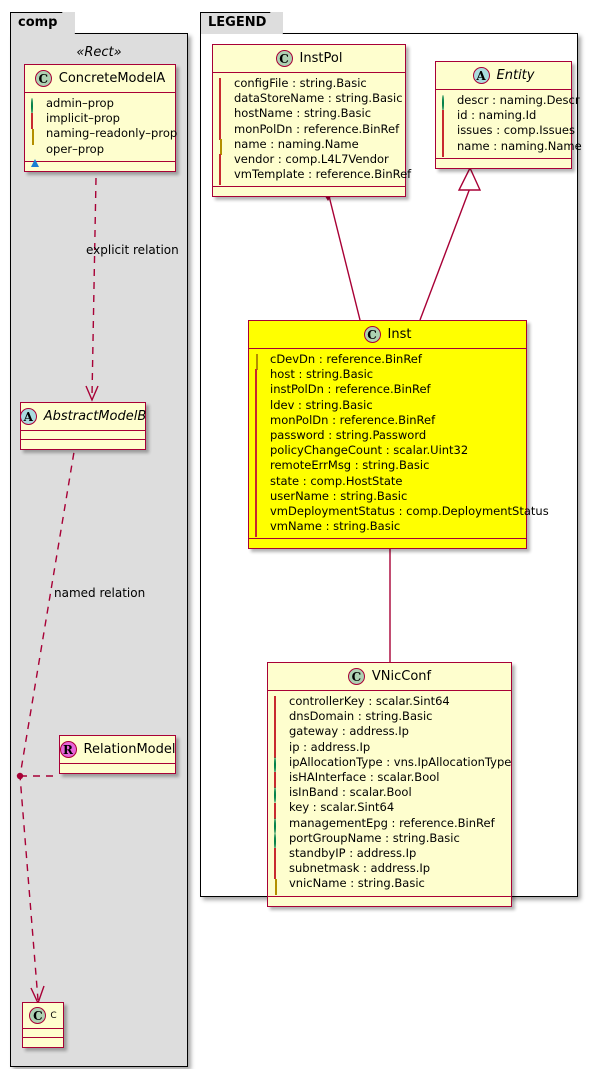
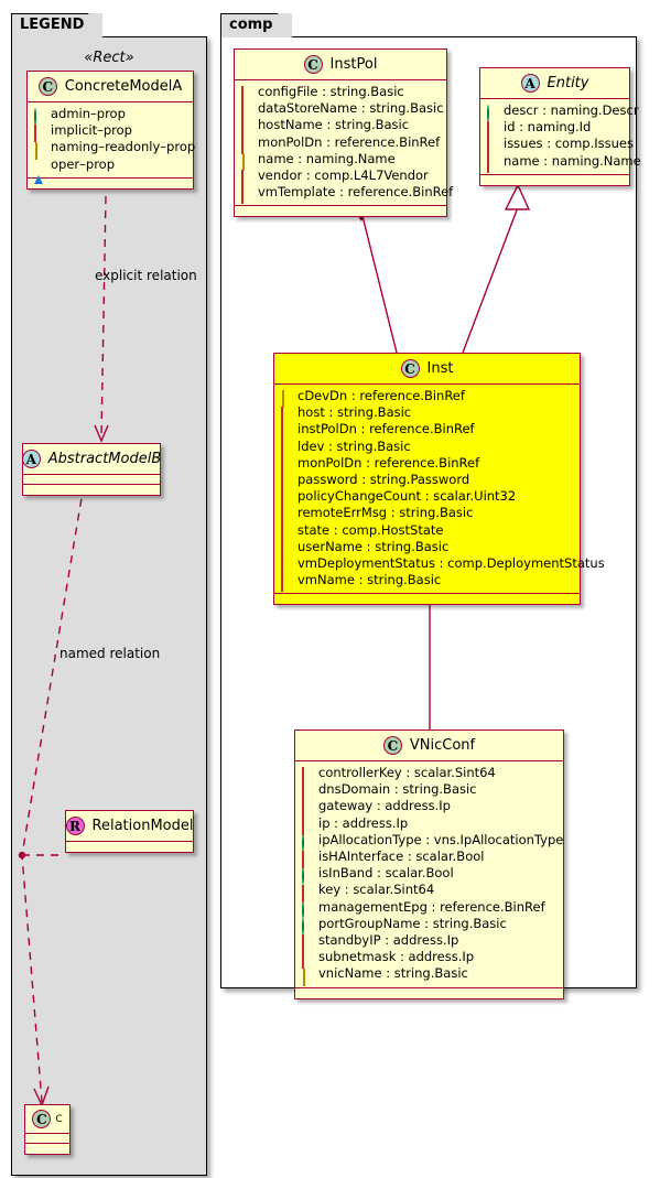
- comp
+ LEGEND
  «Rect»
  C
  ConcreteModelA
  admin–prop
  implicit–prop
  naming–readonly–prop
  oper–prop
  A
  AbstractModelB
  R
  RelationModel
  C
  C
  explicit relation
  named relation
- LEGEND
+ comp
  C
  InstPol
  configFile : string.Basic
  dataStoreName : string.Basic
  hostName : string.Basic
  monPolDn : reference.BinRef
  name : naming.Name
  vendor : comp.L4L7Vendor
  vmTemplate : reference.BinRef
  A
  Entity
  descr : naming.Descr
  id : naming.Id
  issues : comp.Issues
  name : naming.Name
  C
  Inst
  cDevDn : reference.BinRef
  host : string.Basic
  instPolDn : reference.BinRef
  ldev : string.Basic
  monPolDn : reference.BinRef
  password : string.Password
  policyChangeCount : scalar.Uint32
  remoteErrMsg : string.Basic
  state : comp.HostState
  userName : string.Basic
  vmDeploymentStatus : comp.DeploymentStatus
  vmName : string.Basic
  C
  VNicConf
  controllerKey : scalar.Sint64
  dnsDomain : string.Basic
  gateway : address.Ip
  ip : address.Ip
  ipAllocationType : vns.IpAllocationType
  isHAInterface : scalar.Bool
  isInBand : scalar.Bool
  key : scalar.Sint64
  managementEpg : reference.BinRef
  portGroupName : string.Basic
  standbyIP : address.Ip
  subnetmask : address.Ip
  vnicName : string.Basic
